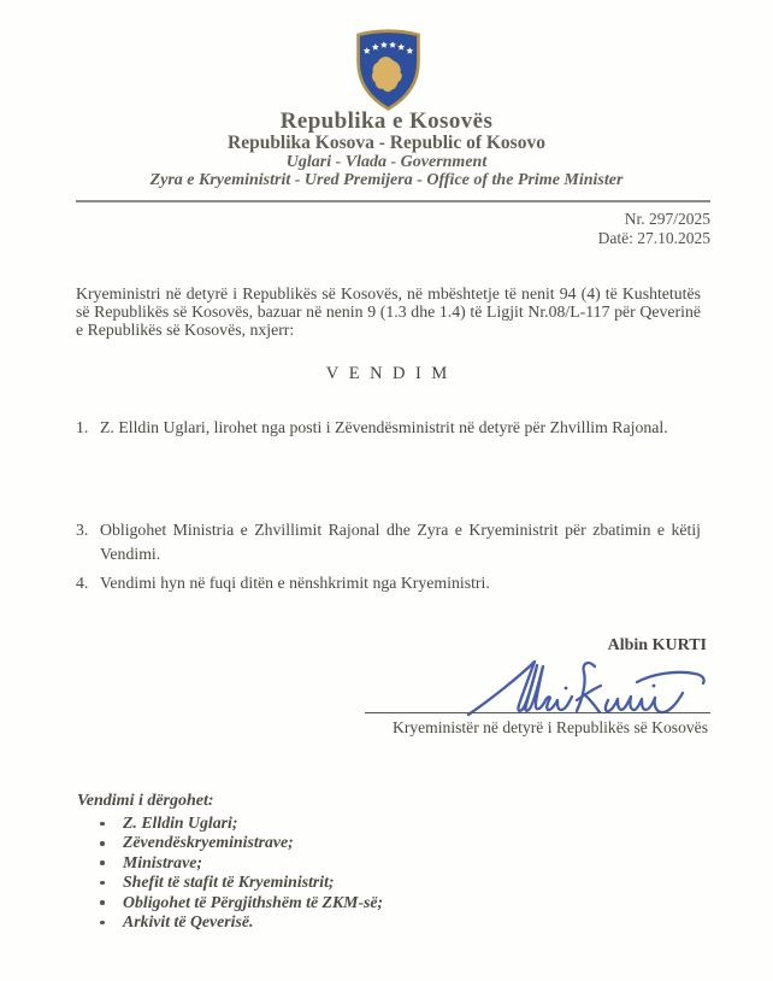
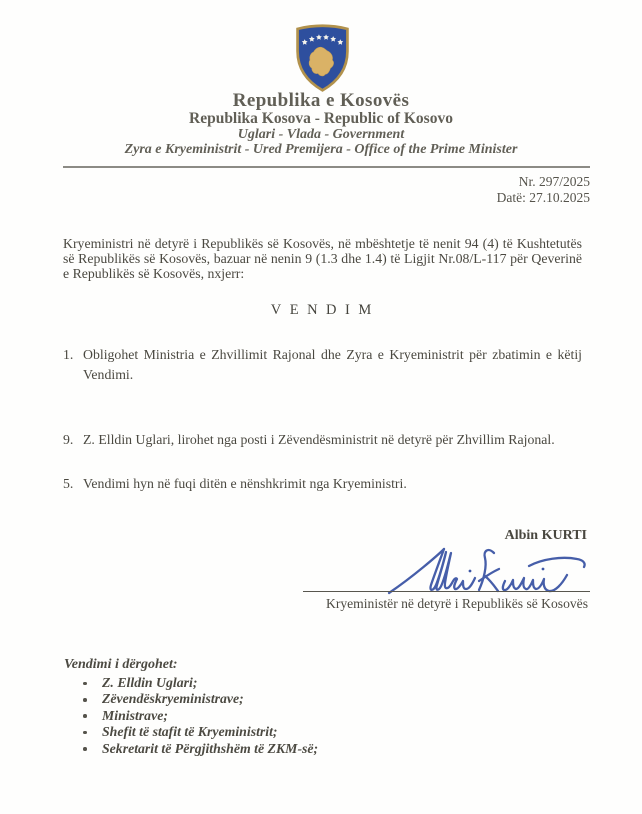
  Republika e Kosovës
  Republika Kosova - Republic of Kosovo
  Uglari - Vlada - Government
  Zyra e Kryeministrit - Ured Premijera - Office of the Prime Minister
  Nr. 297/2025
  Datë: 27.10.2025
  Kryeministri në detyrë i Republikës së Kosovës, në mbështetje të nenit 94 (4) të Kushtetutës së Republikës së Kosovës, bazuar në nenin 9 (1.3 dhe 1.4) të Ligjit Nr.08/L-117 për Qeverinë e Republikës së Kosovës, nxjerr:
  VENDIM
  1.
- Z. Elldin Uglari, lirohet nga posti i Zëvendësministrit në detyrë për Zhvillim Rajonal.
+ Obligohet Ministria e Zhvillimit Rajonal dhe Zyra e Kryeministrit për zbatimin e këtij Vendimi.
- 3.
+ 9.
- Obligohet Ministria e Zhvillimit Rajonal dhe Zyra e Kryeministrit për zbatimin e këtij Vendimi.
+ Z. Elldin Uglari, lirohet nga posti i Zëvendësministrit në detyrë për Zhvillim Rajonal.
- 4.
+ 5.
  Vendimi hyn në fuqi ditën e nënshkrimit nga Kryeministri.
  Albin KURTI
  Kryeministër në detyrë i Republikës së Kosovës
  Vendimi i dërgohet:
  Z. Elldin Uglari;
  Zëvendëskryeministrave;
  Ministrave;
  Shefit të stafit të Kryeministrit;
- Obligohet të Përgjithshëm të ZKM-së;
+ Sekretarit të Përgjithshëm të ZKM-së;
- Arkivit të Qeverisë.
